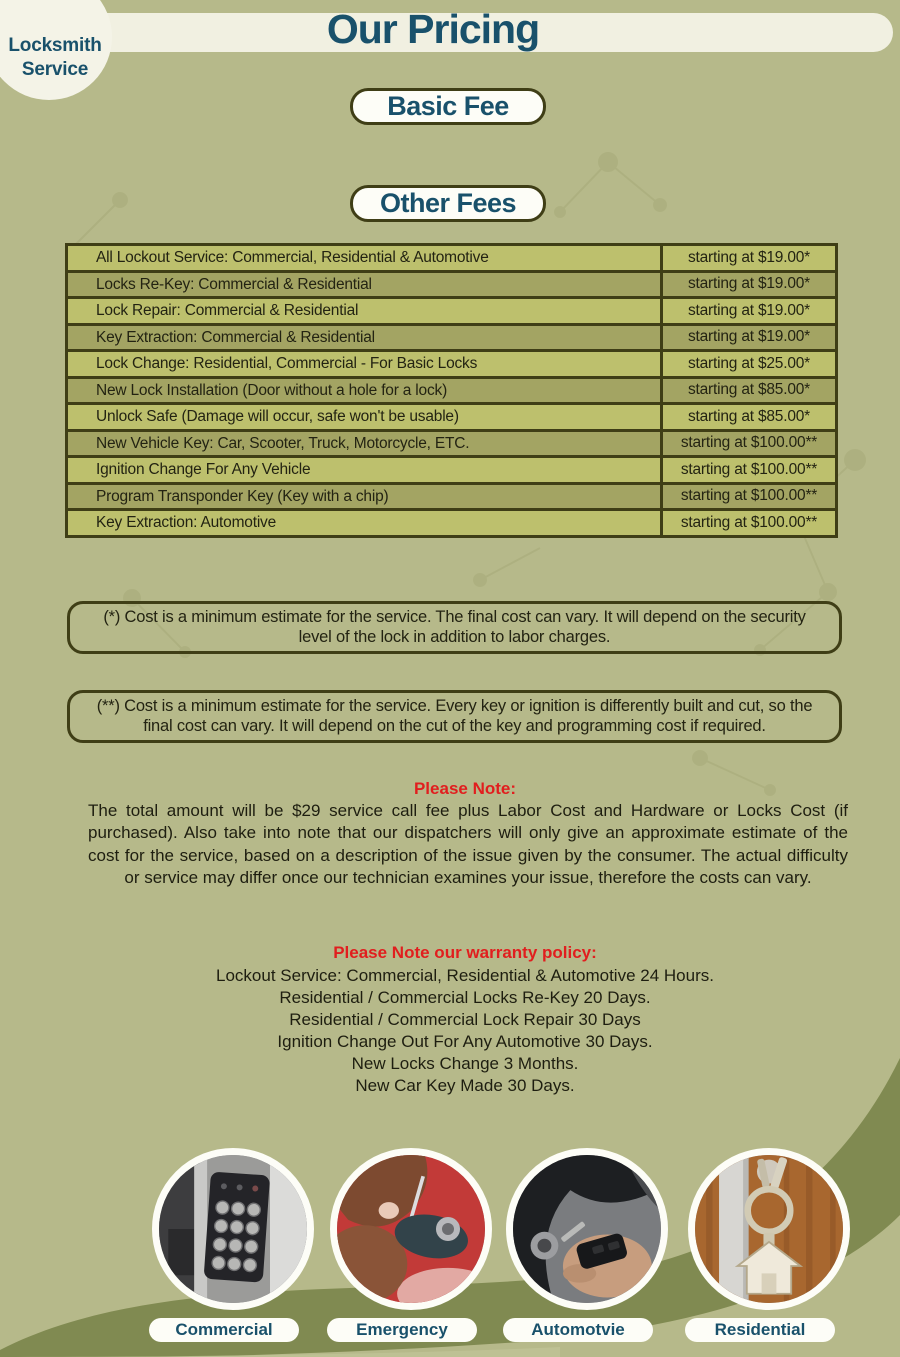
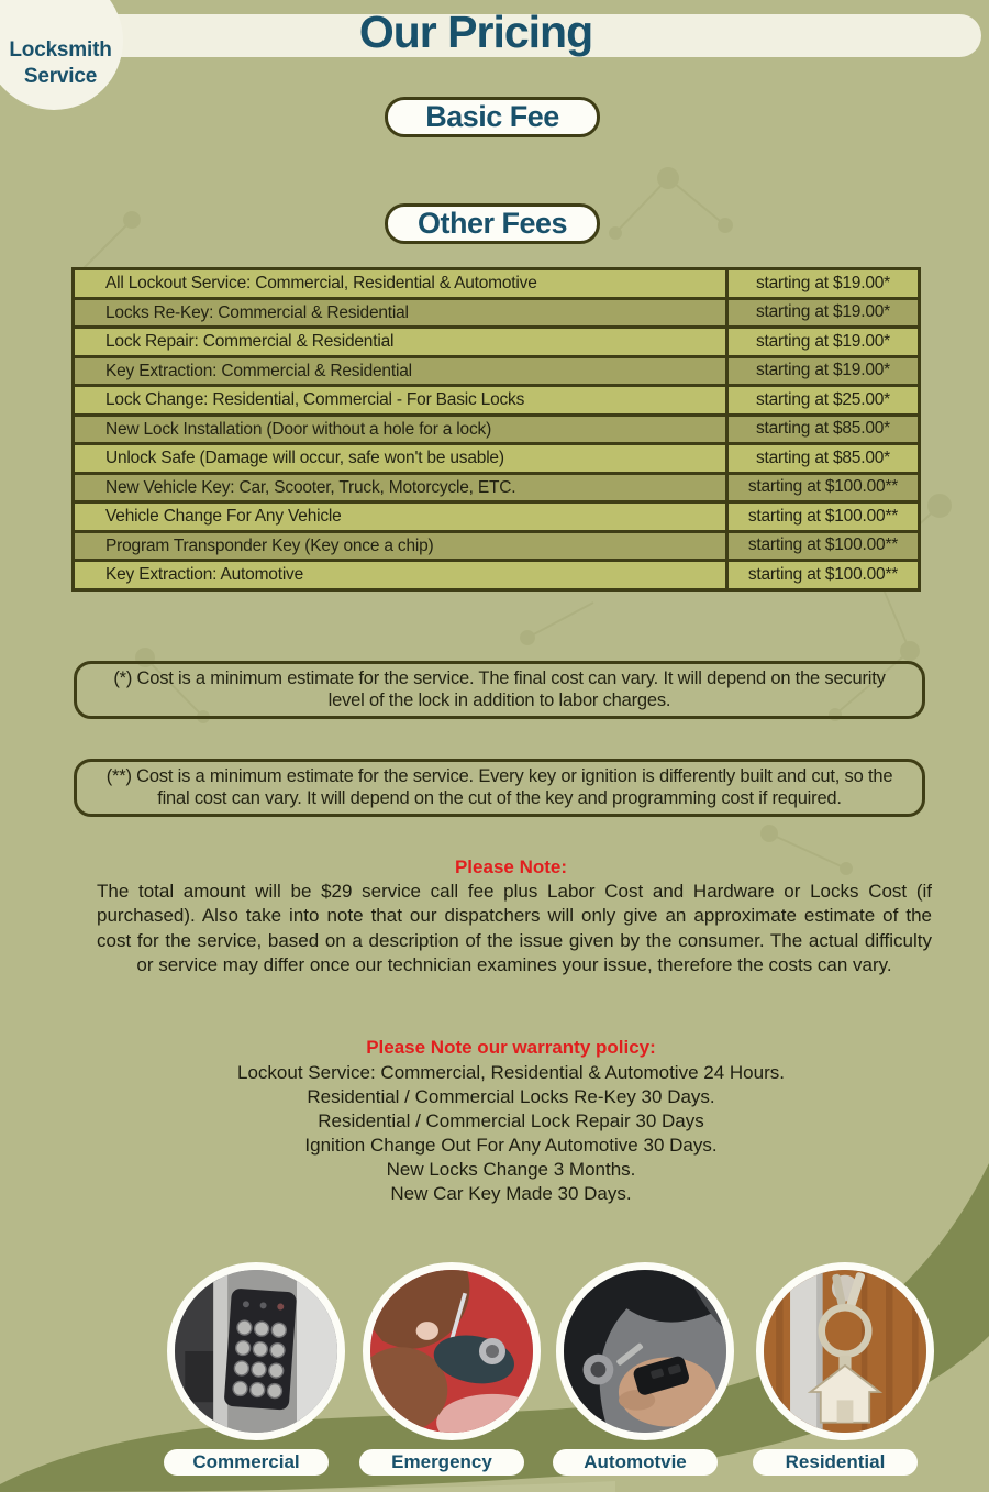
  Our Pricing
  Locksmith
  Service
  Basic Fee
  Other Fees
  All Lockout Service: Commercial, Residential & Automotive
  starting at $19.00*
  Locks Re-Key: Commercial & Residential
  starting at $19.00*
  Lock Repair: Commercial & Residential
  starting at $19.00*
  Key Extraction: Commercial & Residential
  starting at $19.00*
  Lock Change: Residential, Commercial - For Basic Locks
  starting at $25.00*
  New Lock Installation (Door without a hole for a lock)
  starting at $85.00*
  Unlock Safe (Damage will occur, safe won't be usable)
  starting at $85.00*
  New Vehicle Key: Car, Scooter, Truck, Motorcycle, ETC.
  starting at $100.00**
- Ignition Change For Any Vehicle
+ Vehicle Change For Any Vehicle
  starting at $100.00**
- Program Transponder Key (Key with a chip)
+ Program Transponder Key (Key once a chip)
  starting at $100.00**
  Key Extraction: Automotive
  starting at $100.00**
  (*) Cost is a minimum estimate for the service. The final cost can vary. It will depend on the security level of the lock in addition to labor charges.
  (**) Cost is a minimum estimate for the service. Every key or ignition is differently built and cut, so the final cost can vary. It will depend on the cut of the key and programming cost if required.
  Please Note:
  The total amount will be $29 service call fee plus Labor Cost and Hardware or Locks Cost (if purchased). Also take into note that our dispatchers will only give an approximate estimate of the cost for the service, based on a description of the issue given by the consumer. The actual difficulty or service may differ once our technician examines your issue, therefore the costs can vary.
  Please Note our warranty policy:
  Lockout Service: Commercial, Residential & Automotive 24 Hours.
- Residential / Commercial Locks Re-Key 20 Days.
+ Residential / Commercial Locks Re-Key 30 Days.
  Residential / Commercial Lock Repair 30 Days
  Ignition Change Out For Any Automotive 30 Days.
  New Locks Change 3 Months.
  New Car Key Made 30 Days.
  Commercial
  Emergency
  Automotvie
  Residential
